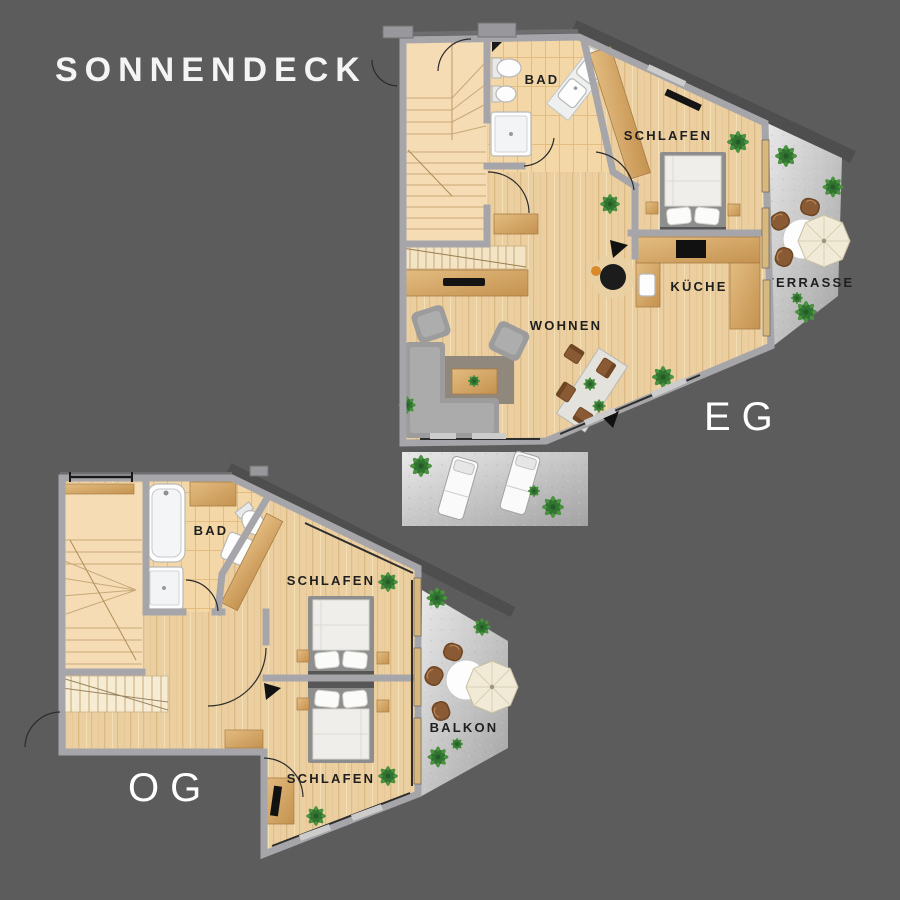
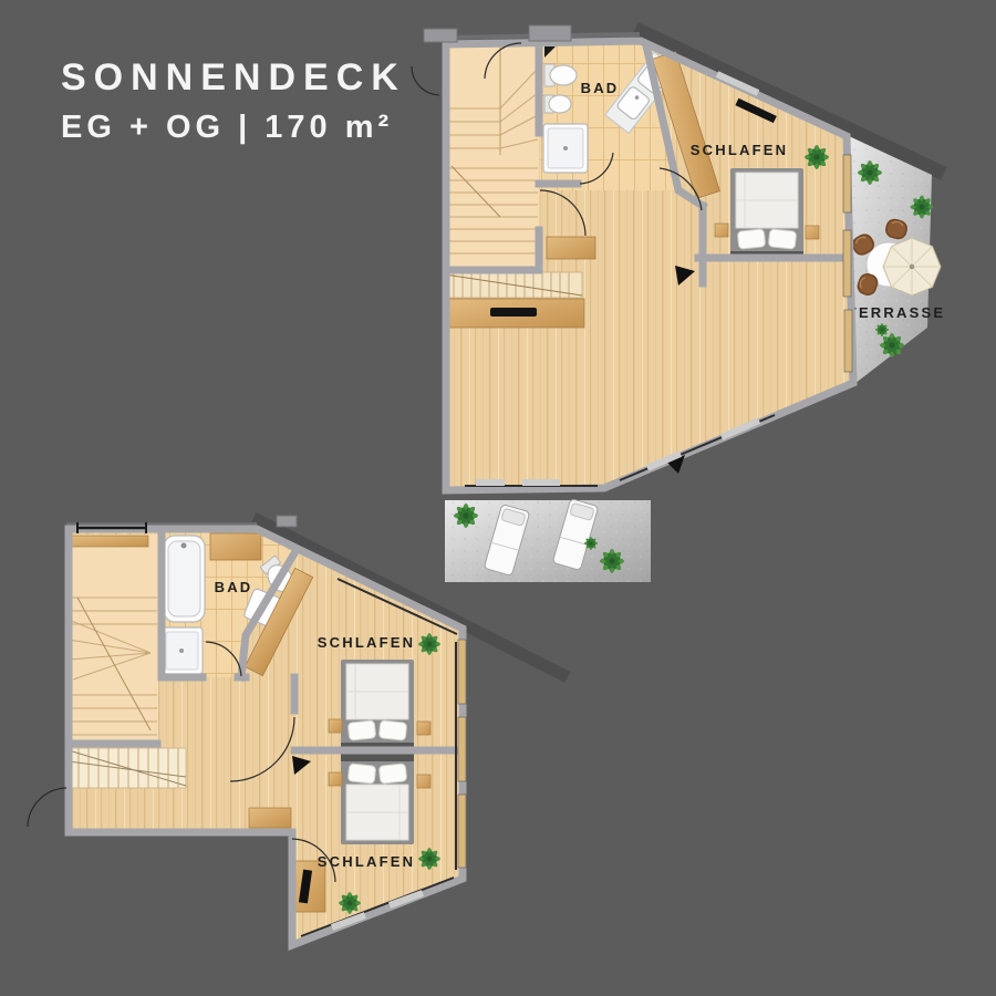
  ERRASSE
  BAD
  SCHLAFEN
- KÜCHE
- WOHNEN
- EG
- BALKON
  BAD
  SCHLAFEN
  SCHLAFEN
- OG
  SONNENDECK
+ EG + OG | 170 m²
